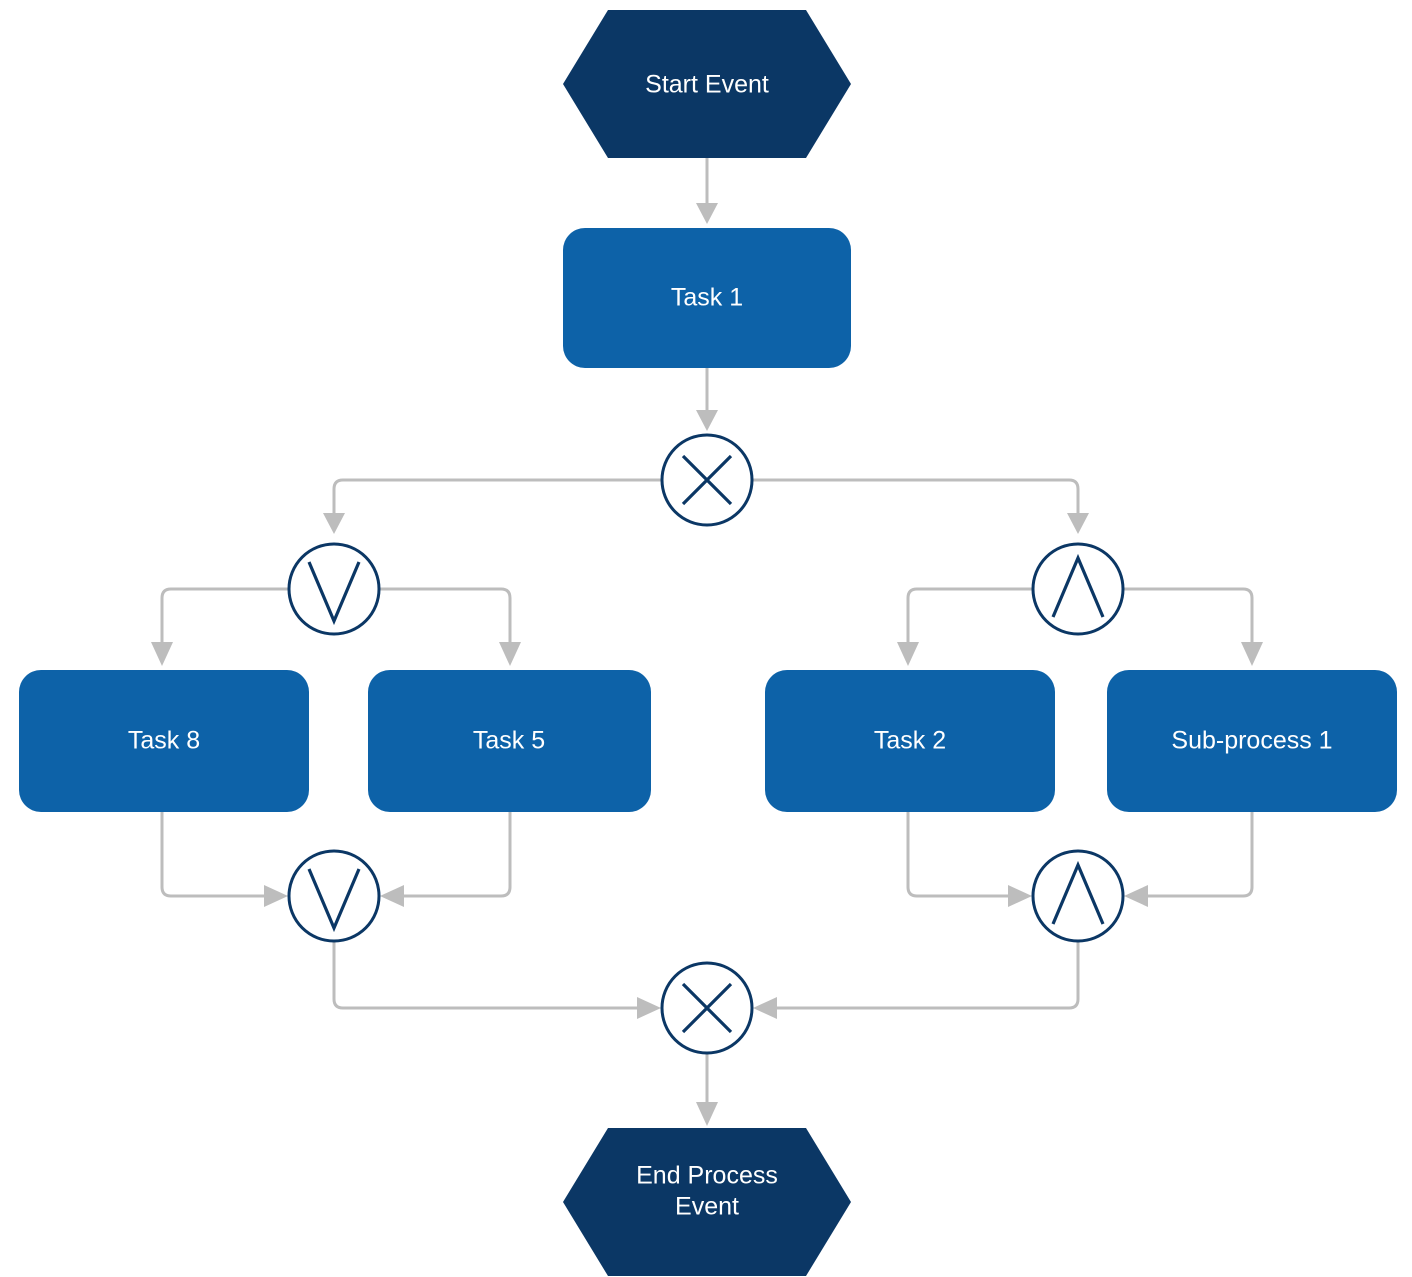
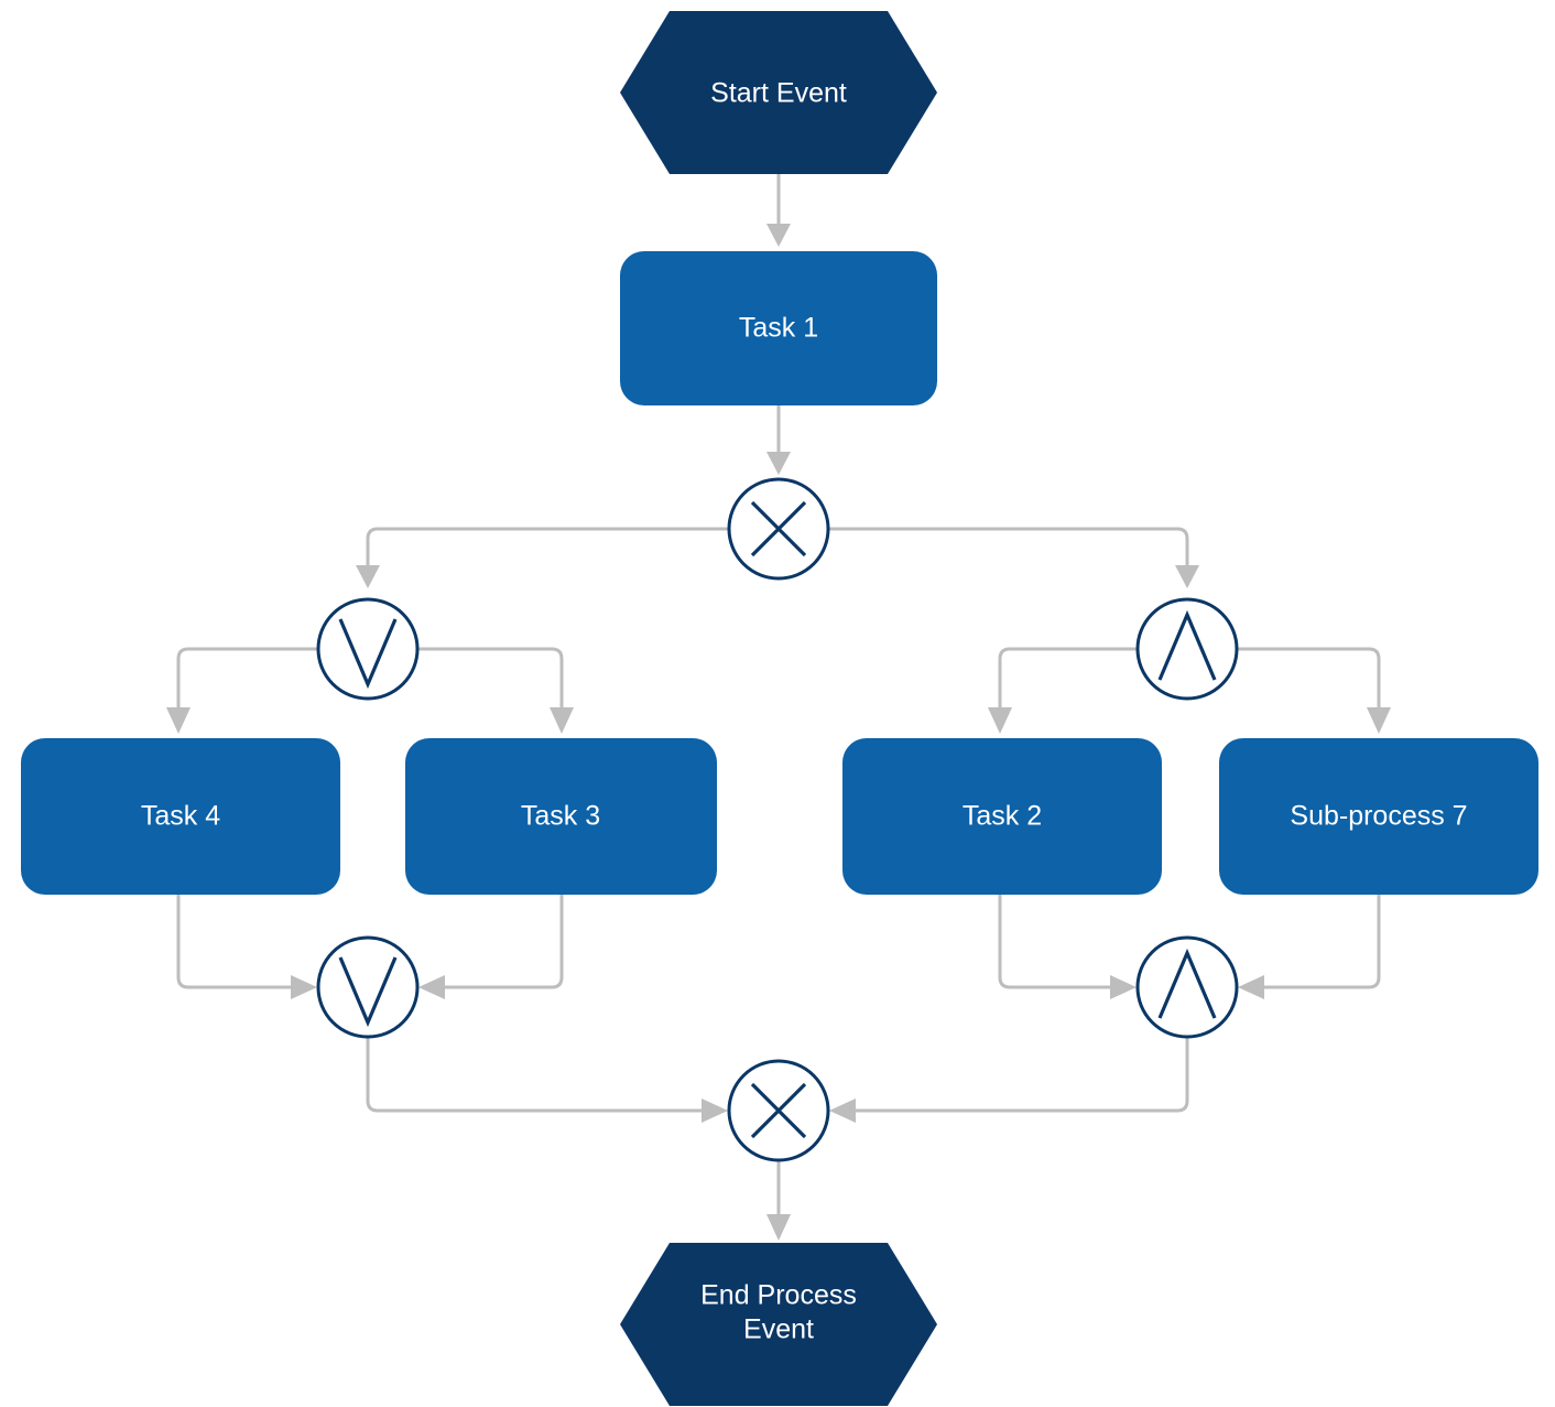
  Start Event
  Task 1
- Task 8
+ Task 4
- Task 5
+ Task 3
  Task 2
- Sub-process 1
+ Sub-process 7
  End Process
  Event
